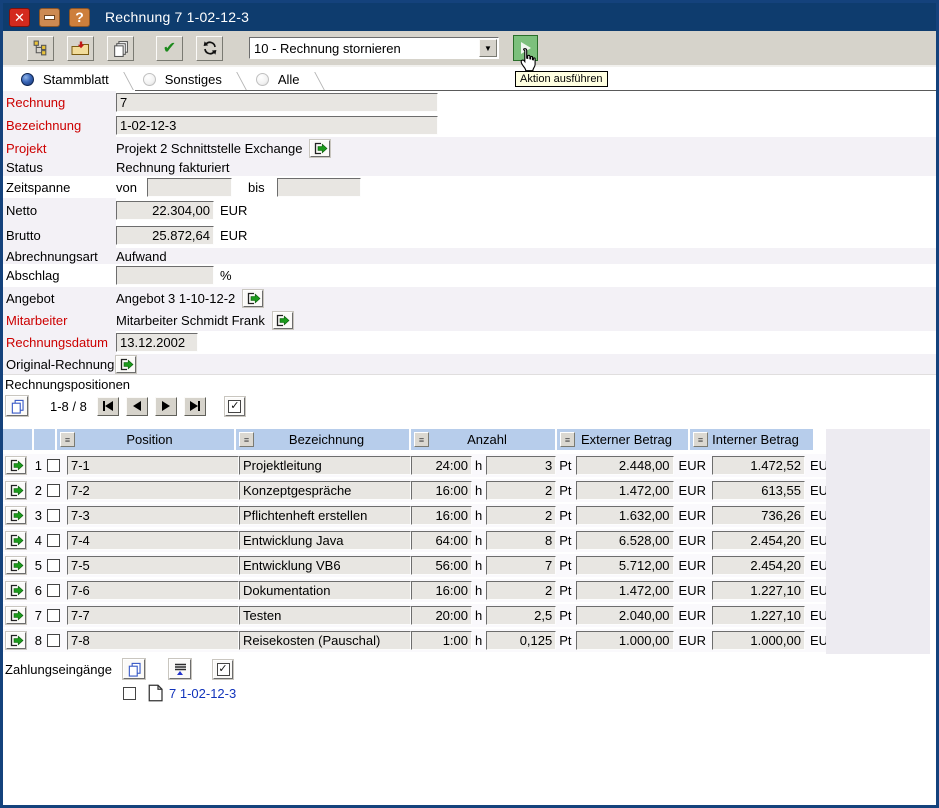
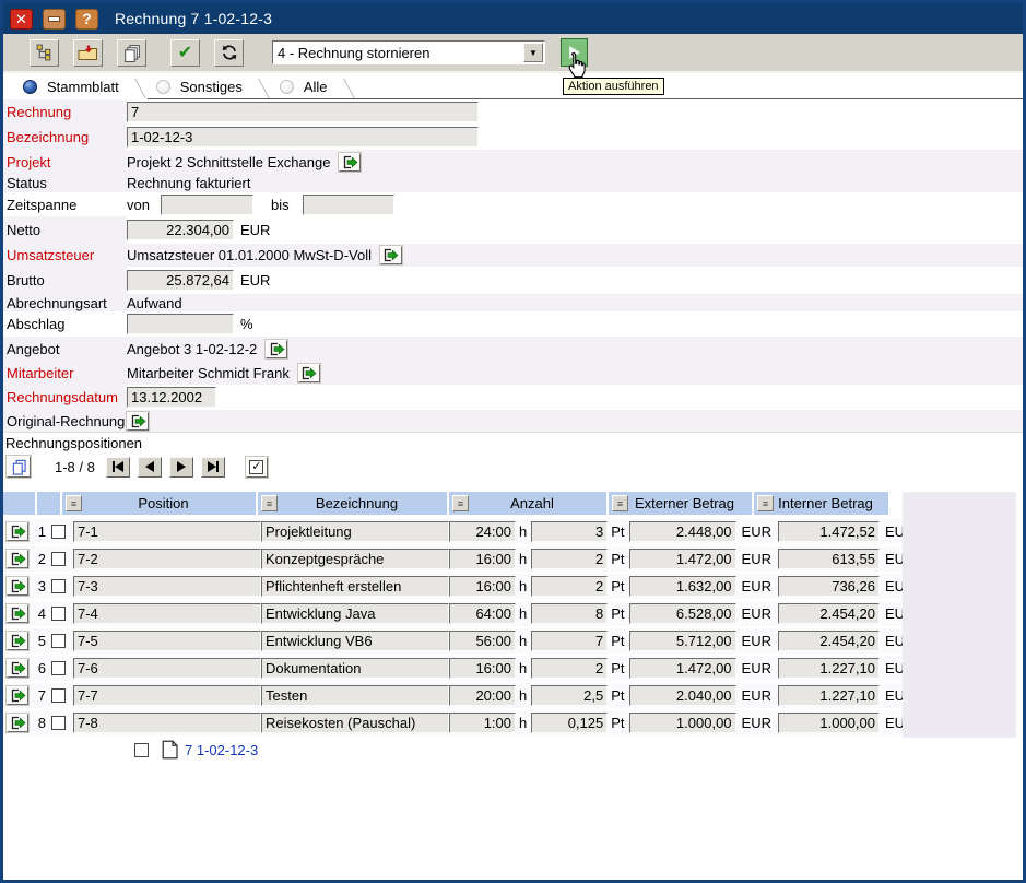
  ✕
  ?
  Rechnung 7 1-02-12-3
  ✔
- 10 - Rechnung stornieren
+ 4 - Rechnung stornieren
  ▼
  Aktion ausführen
  Stammblatt
  Sonstiges
  Alle
  Rechnung
  7
  Bezeichnung
  1-02-12-3
  Projekt
  Projekt 2 Schnittstelle Exchange
  Status
  Rechnung fakturiert
  Zeitspanne
  von
  bis
  Netto
  22.304,00
  EUR
+ Umsatzsteuer
+ Umsatzsteuer 01.01.2000 MwSt-D-Voll
  Brutto
  25.872,64
  EUR
  Abrechnungsart
  Aufwand
  Abschlag
  %
  Angebot
- Angebot 3 1-10-12-2
+ Angebot 3 1-02-12-2
  Mitarbeiter
  Mitarbeiter Schmidt Frank
  Rechnungsdatum
  13.12.2002
  Original-Rechnung
  Rechnungspositionen
  1-8 / 8
  ≡
  Position
  ≡
  Bezeichnung
  ≡
  Anzahl
  ≡
  Externer Betrag
  ≡
  Interner Betrag
  1
  7-1
  Projektleitung
  24:00
  h
  3
  Pt
  2.448,00
  EUR
  1.472,52
  2
  7-2
  Konzeptgespräche
  16:00
  h
  2
  Pt
  1.472,00
  EUR
  613,55
  3
  7-3
  Pflichtenheft erstellen
  16:00
  h
  2
  Pt
  1.632,00
  EUR
  736,26
  4
  7-4
  Entwicklung Java
  64:00
  h
  8
  Pt
  6.528,00
  EUR
  2.454,20
  5
  7-5
  Entwicklung VB6
  56:00
  h
  7
  Pt
  5.712,00
  EUR
  2.454,20
  6
  7-6
  Dokumentation
  16:00
  h
  2
  Pt
  1.472,00
  EUR
  1.227,10
  7
  7-7
  Testen
  20:00
  h
  2,5
  Pt
  2.040,00
  EUR
  1.227,10
  8
  7-8
  Reisekosten (Pauschal)
  1:00
  h
  0,125
  Pt
  1.000,00
  EUR
  1.000,00
- Zahlungseingänge
  7 1-02-12-3
